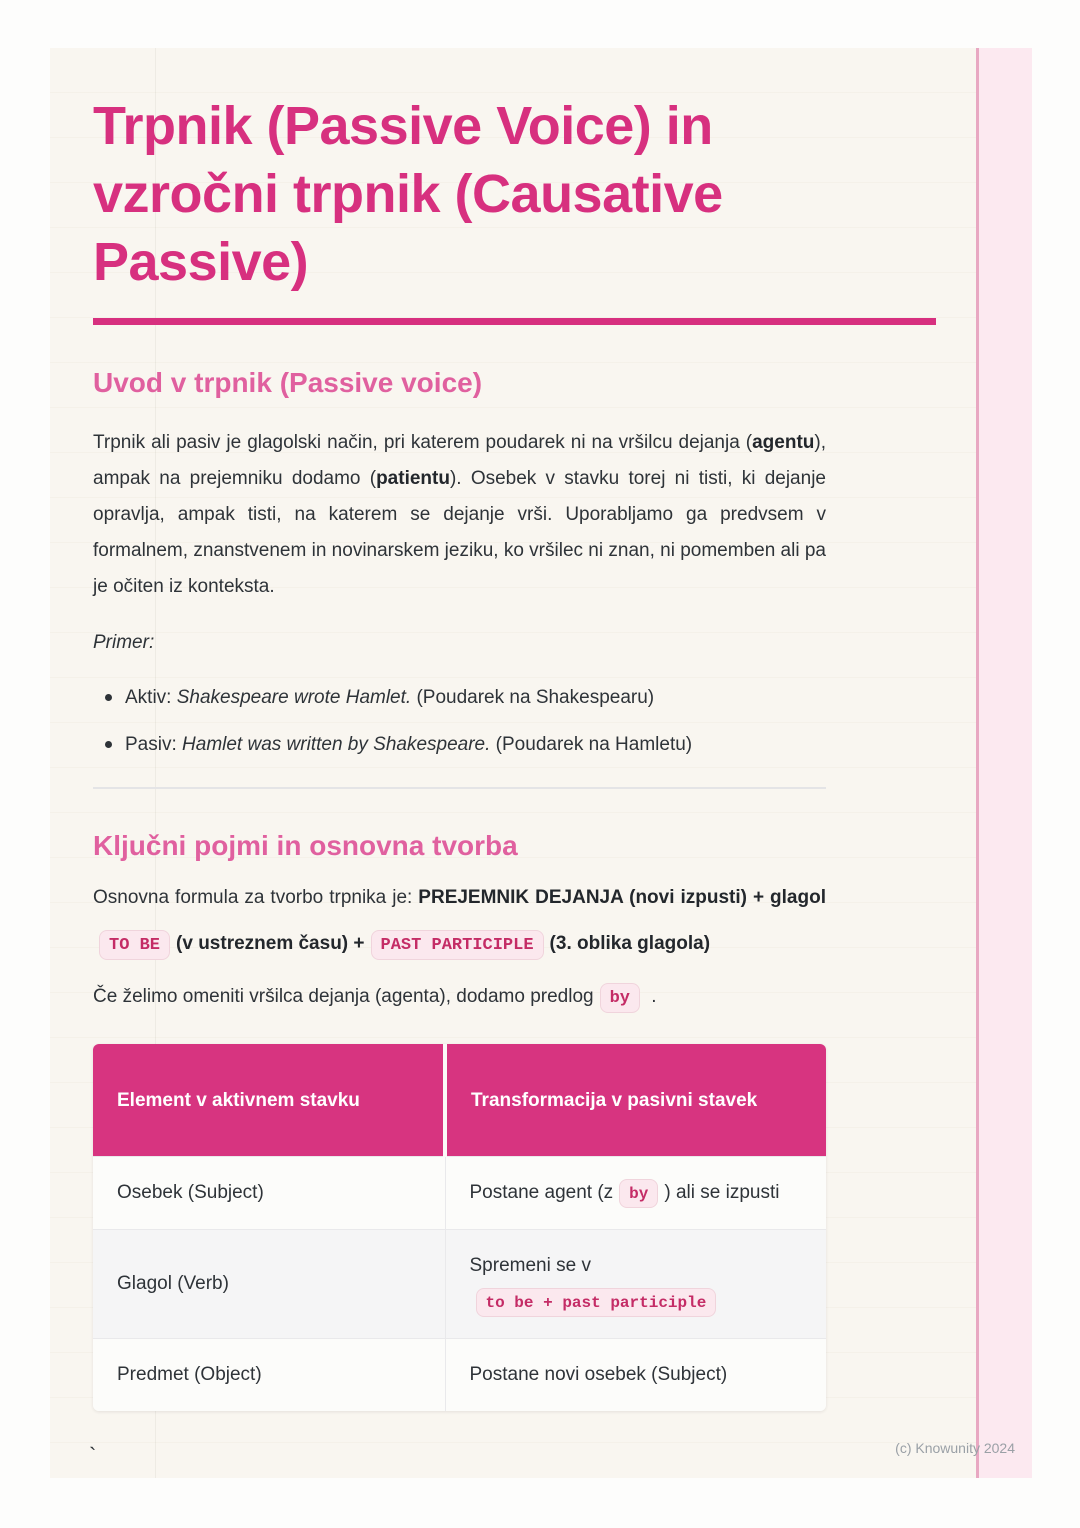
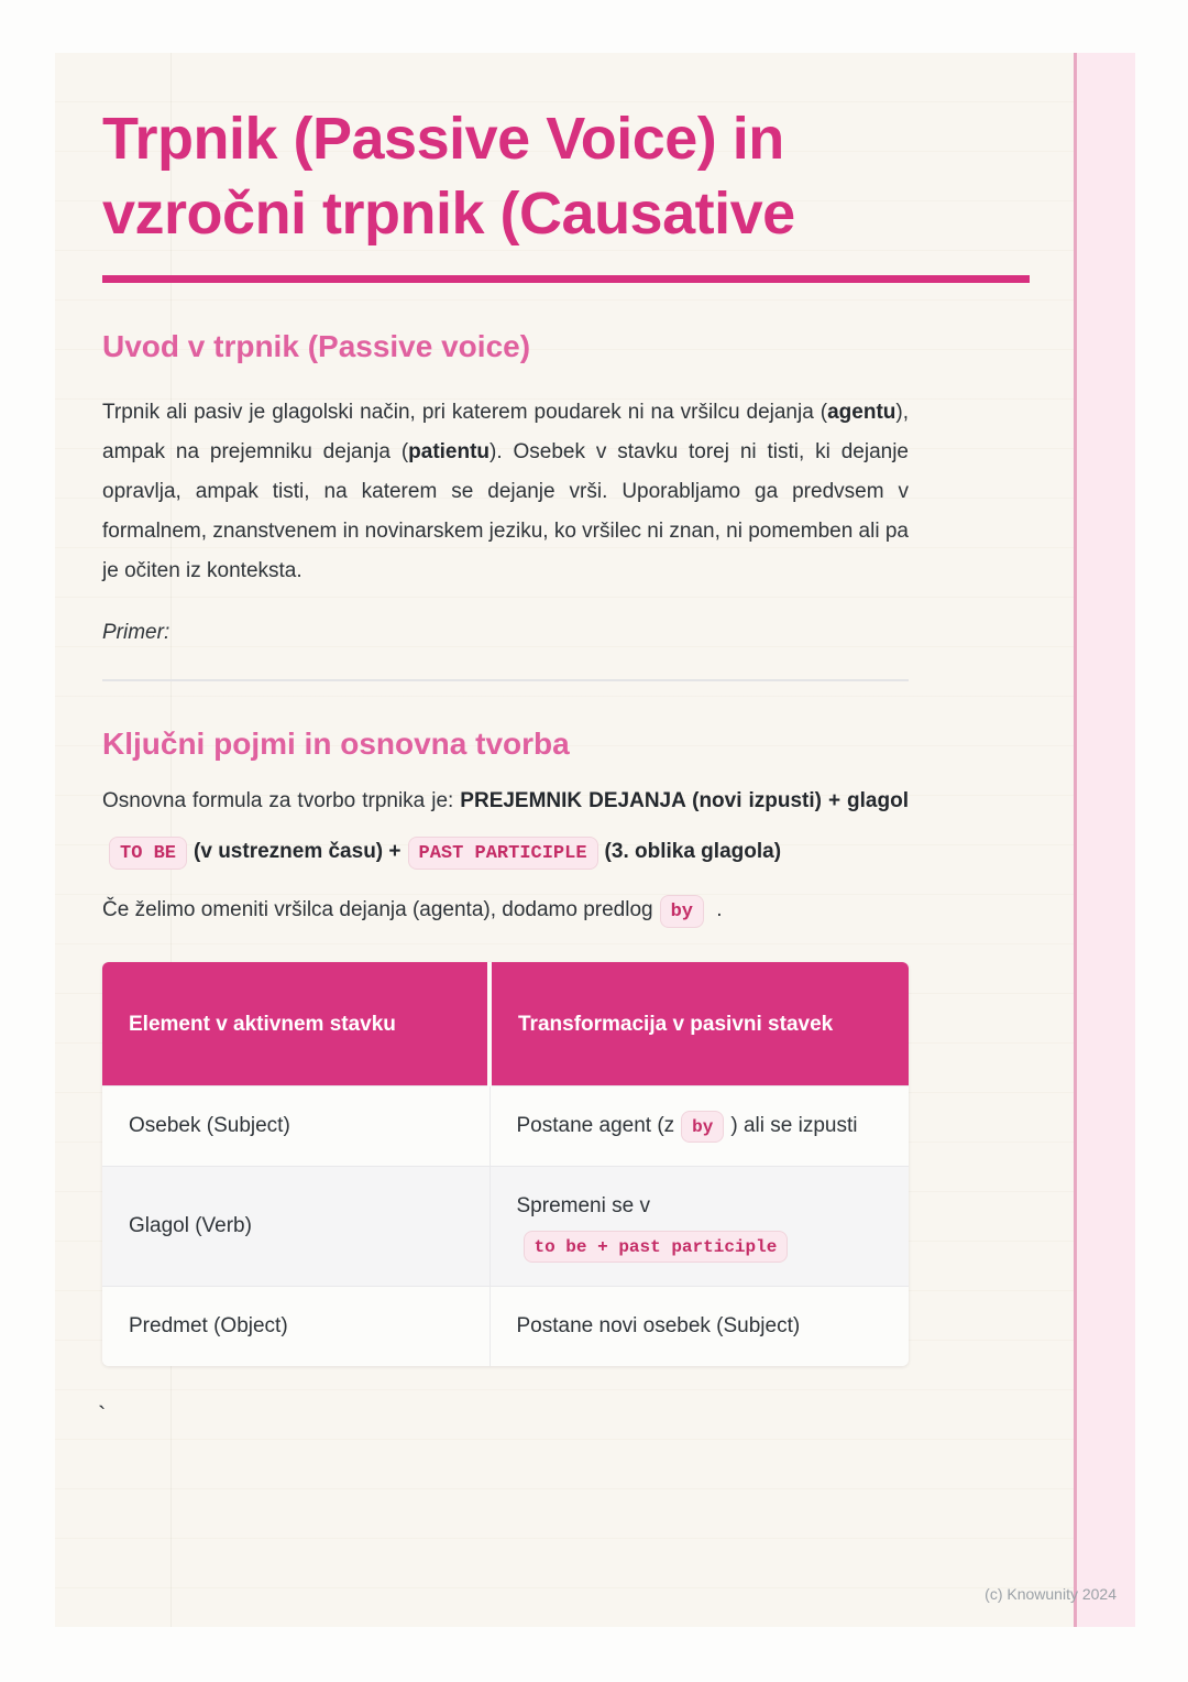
  Trpnik (Passive Voice) in
  vzročni trpnik (Causative
- Passive)
  Uvod v trpnik (Passive voice)
- Trpnik ali pasiv je glagolski način, pri katerem poudarek ni na vršilcu dejanja (agentu), ampak na prejemniku dodamo (patientu). Osebek v stavku torej ni tisti, ki dejanje opravlja, ampak tisti, na katerem se dejanje vrši. Uporabljamo ga predvsem v formalnem, znanstvenem in novinarskem jeziku, ko vršilec ni znan, ni pomemben ali pa je očiten iz konteksta.
+ Trpnik ali pasiv je glagolski način, pri katerem poudarek ni na vršilcu dejanja (agentu), ampak na prejemniku dejanja (patientu). Osebek v stavku torej ni tisti, ki dejanje opravlja, ampak tisti, na katerem se dejanje vrši. Uporabljamo ga predvsem v formalnem, znanstvenem in novinarskem jeziku, ko vršilec ni znan, ni pomemben ali pa je očiten iz konteksta.
  Primer:
- Aktiv: Shakespeare wrote Hamlet. (Poudarek na Shakespearu)
- Pasiv: Hamlet was written by Shakespeare. (Poudarek na Hamletu)
  Ključni pojmi in osnovna tvorba
  Osnovna formula za tvorbo trpnika je: PREJEMNIK DEJANJA (novi izpusti) + glagolTO BE (v ustreznem času) + PAST PARTICIPLE (3. oblika glagola)
  Če želimo omeniti vršilca dejanja (agenta), dodamo predlog by .
  Element v aktivnem stavku	Transformacija v pasivni stavek
  Osebek (Subject)	Postane agent (z by ) ali se izpusti
  Glagol (Verb)	Spremeni se vto be + past participle
  Predmet (Object)	Postane novi osebek (Subject)
  `
  (c) Knowunity 2024
